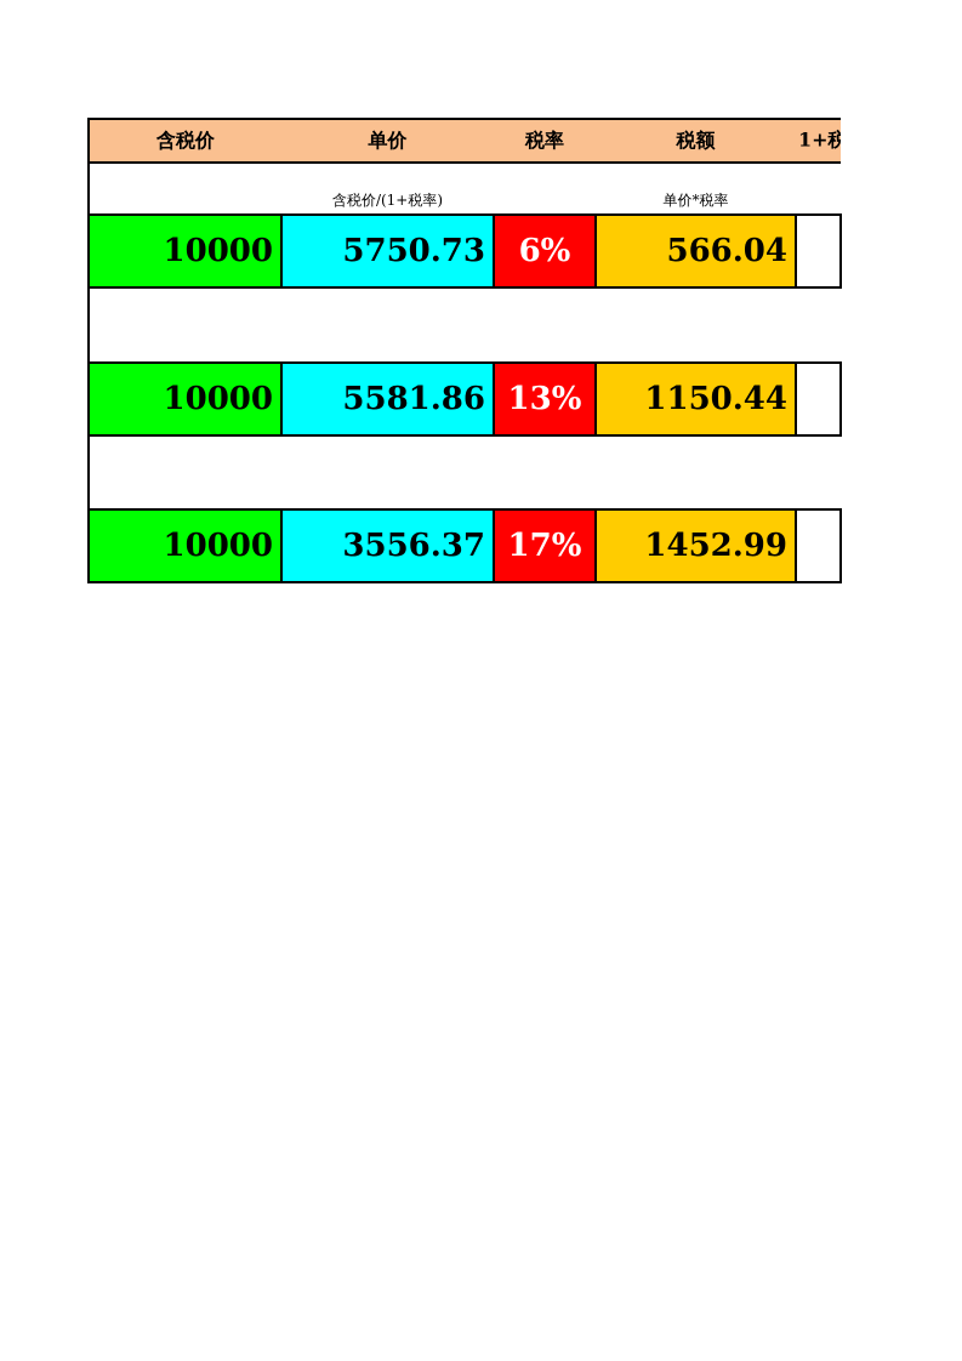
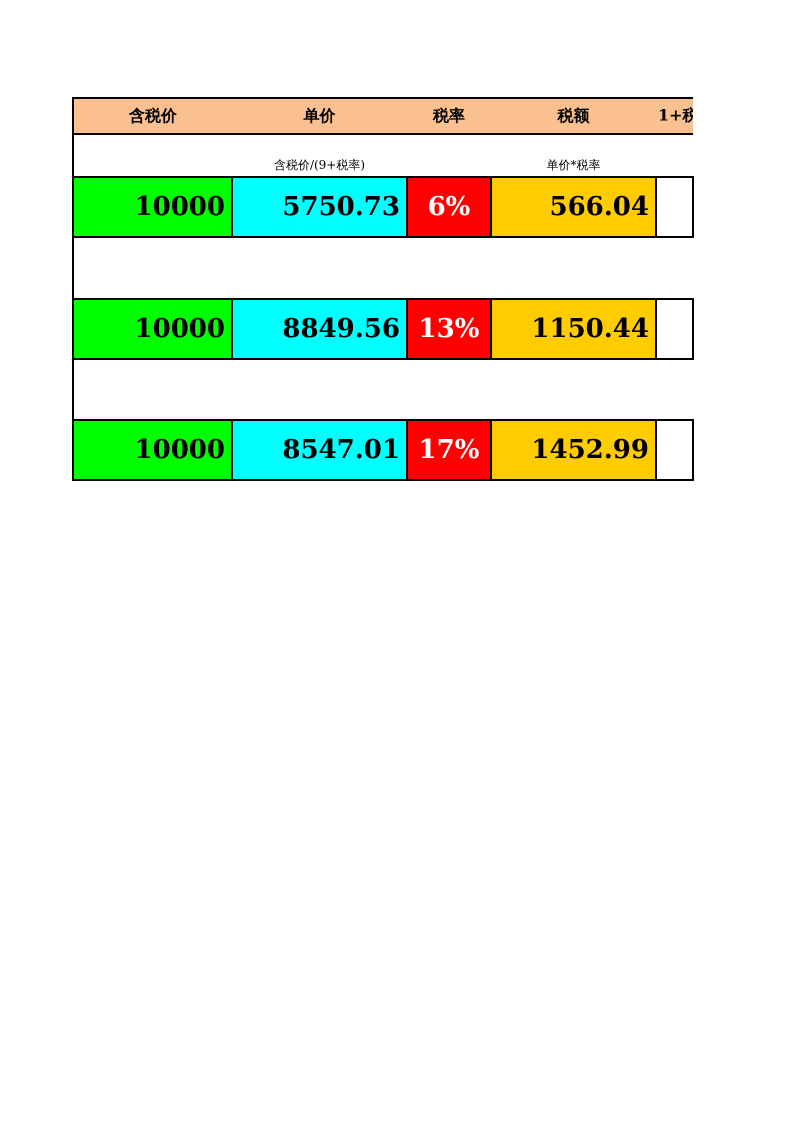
  含税价	单价	税率	税额	1+税
- 	含税价/(1+税率)		单价*税率
+ 	含税价/(9+税率)		单价*税率
  10000	5750.73	6%	566.04
- 10000	5581.86	13%	1150.44
+ 10000	8849.56	13%	1150.44
- 10000	3556.37	17%	1452.99
+ 10000	8547.01	17%	1452.99
